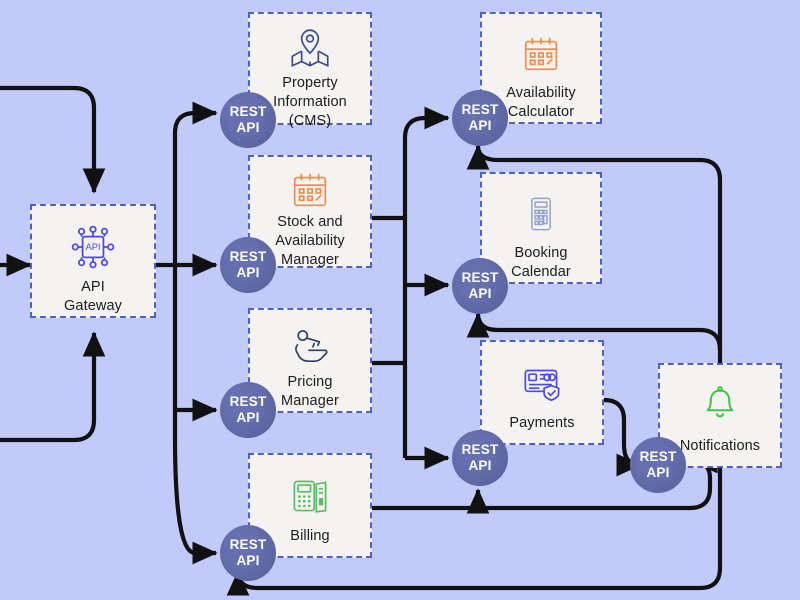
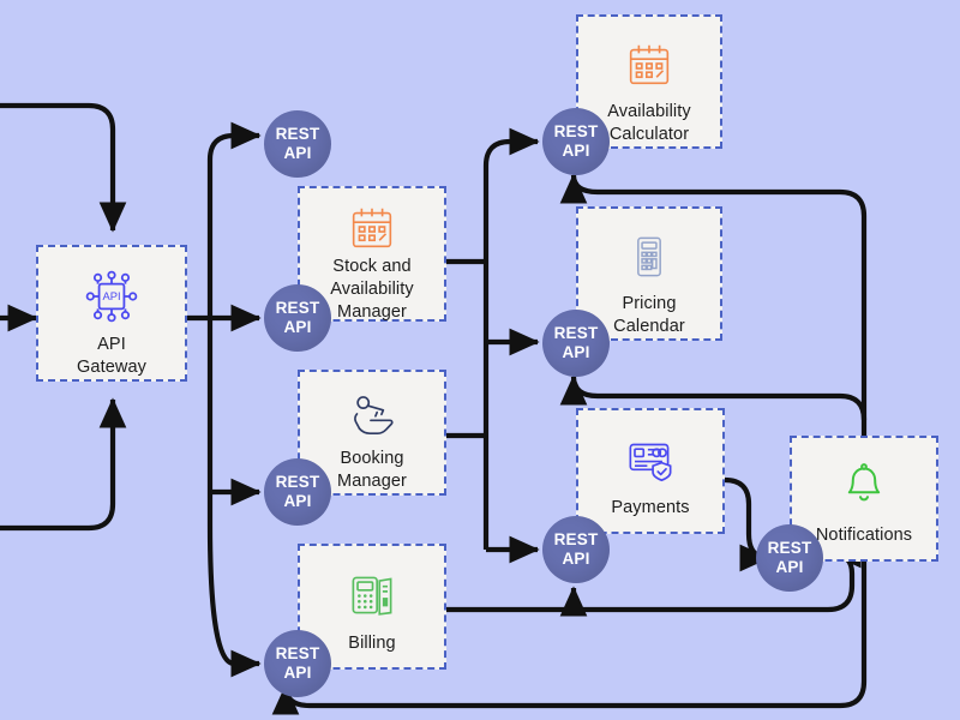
  API
  API
  Gateway
- Property
- Information
- (CMS)
  REST
  API
  Stock and
  Availability
  Manager
  REST
  API
- Pricing
+ Booking
  Manager
  REST
  API
  Billing
  REST
  API
  Availability
  Calculator
  REST
  API
- Booking
+ Pricing
  Calendar
  REST
  API
  Payments
  REST
  API
  Notifications
  REST
  API
